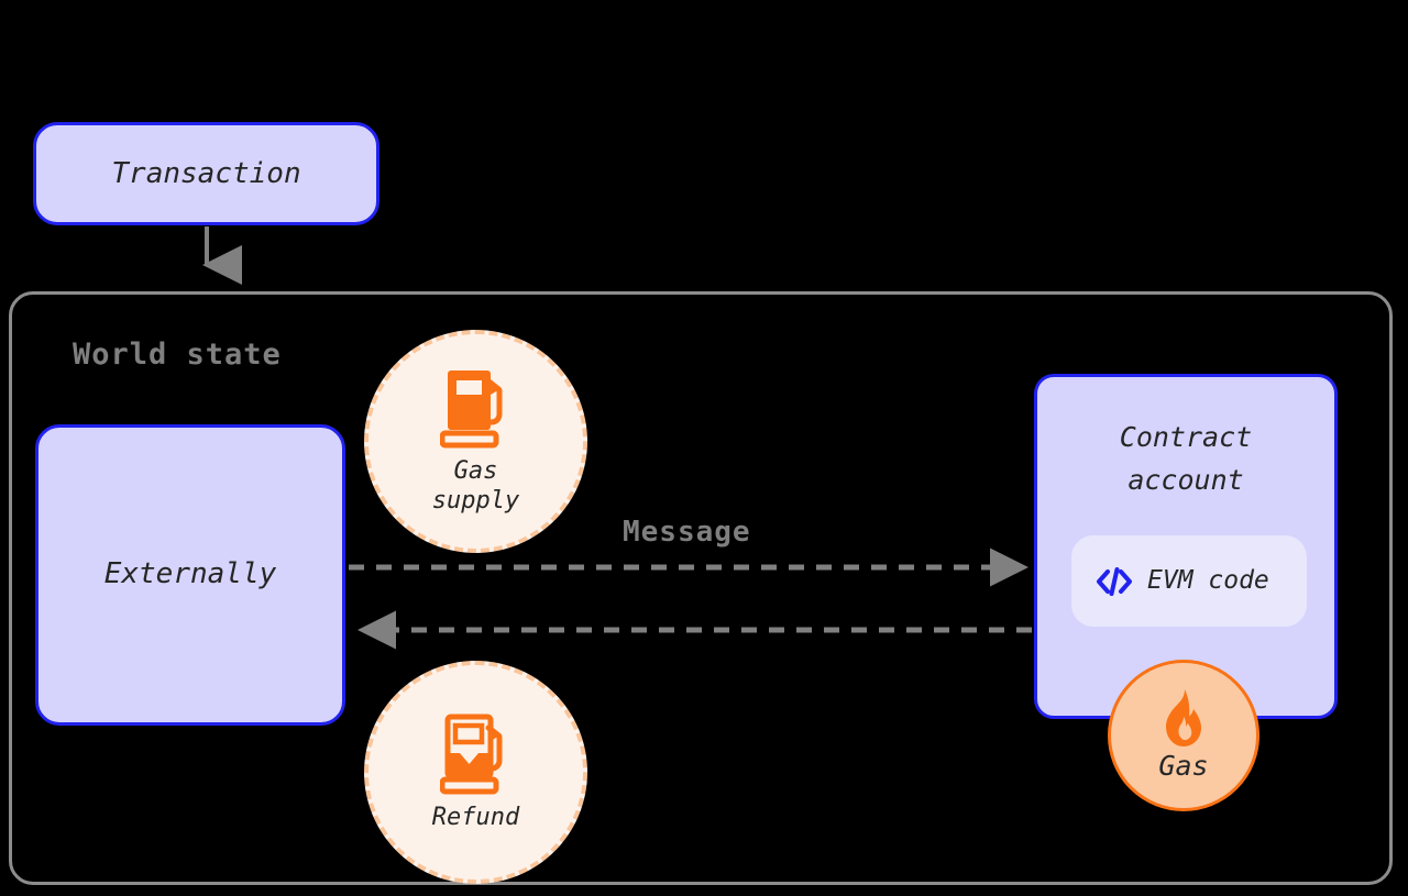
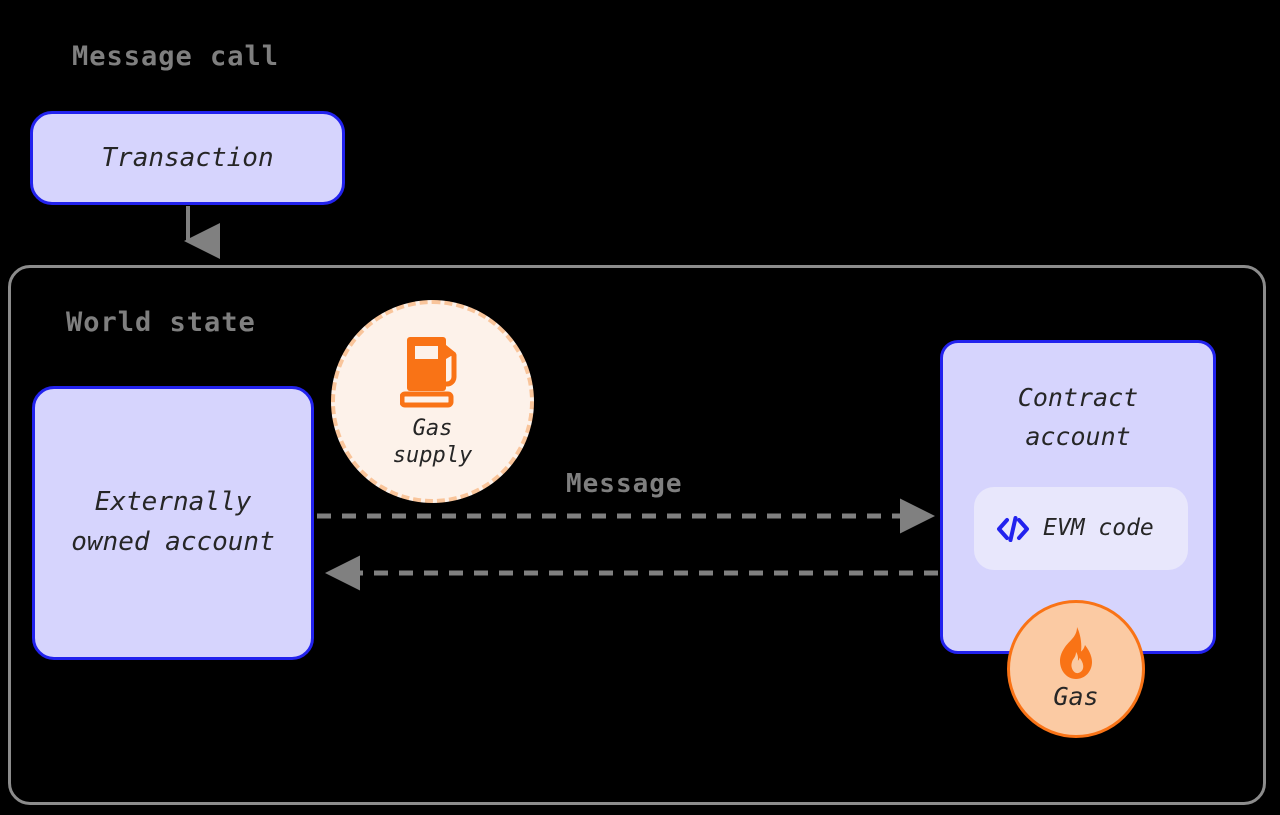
+ Message call
  Transaction
  World state
  Externally
+ owned account
  Gas
  supply
- Refund
  Message
  Contract
  account
  EVM code
  Gas
